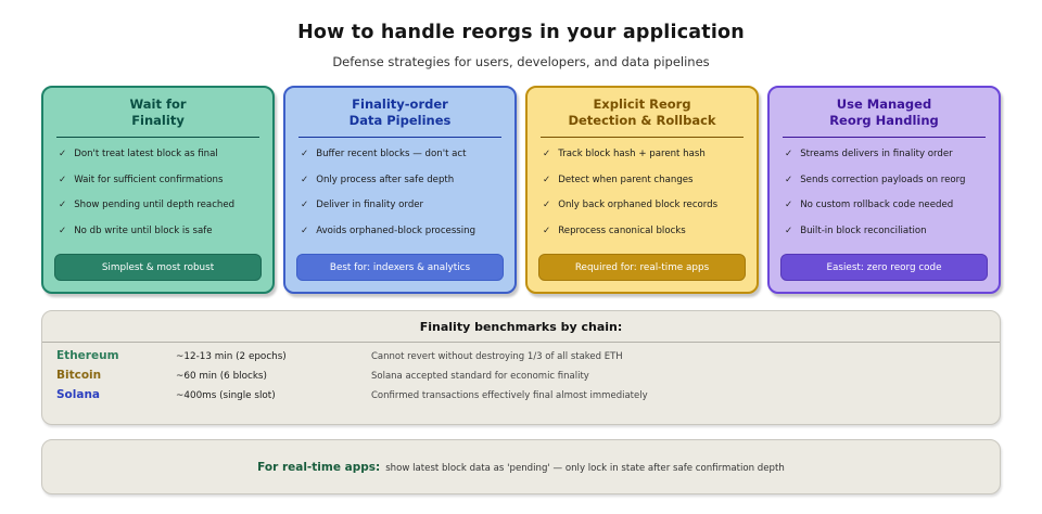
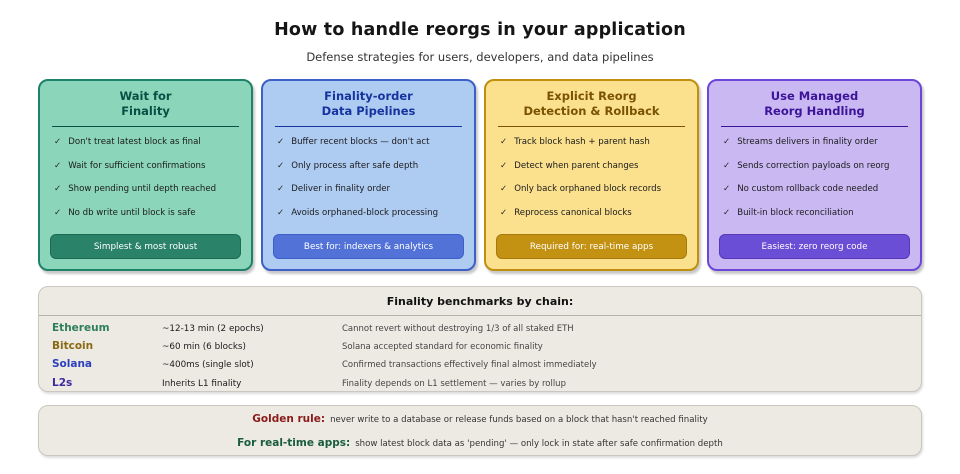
  How to handle reorgs in your application
  Defense strategies for users, developers, and data pipelines
  Wait for
  Finality
  ✓
  Don't treat latest block as final
  ✓
  Wait for sufficient confirmations
  ✓
  Show pending until depth reached
  ✓
  No db write until block is safe
  Simplest & most robust
  Finality-order
  Data Pipelines
  ✓
  Buffer recent blocks — don't act
  ✓
  Only process after safe depth
  ✓
  Deliver in finality order
  ✓
  Avoids orphaned-block processing
  Best for: indexers & analytics
  Explicit Reorg
  Detection & Rollback
  ✓
  Track block hash + parent hash
  ✓
  Detect when parent changes
  ✓
  Only back orphaned block records
  ✓
  Reprocess canonical blocks
  Required for: real-time apps
  Use Managed
  Reorg Handling
  ✓
  Streams delivers in finality order
  ✓
  Sends correction payloads on reorg
  ✓
  No custom rollback code needed
  ✓
  Built-in block reconciliation
  Easiest: zero reorg code
  Finality benchmarks by chain:
  Ethereum
  ~12-13 min (2 epochs)
  Cannot revert without destroying 1/3 of all staked ETH
  Bitcoin
  ~60 min (6 blocks)
  Solana accepted standard for economic finality
  Solana
  ~400ms (single slot)
  Confirmed transactions effectively final almost immediately
+ L2s
+ Inherits L1 finality
+ Finality depends on L1 settlement — varies by rollup
+ Golden rule: never write to a database or release funds based on a block that hasn't reached finality
  For real-time apps: show latest block data as 'pending' — only lock in state after safe confirmation depth
